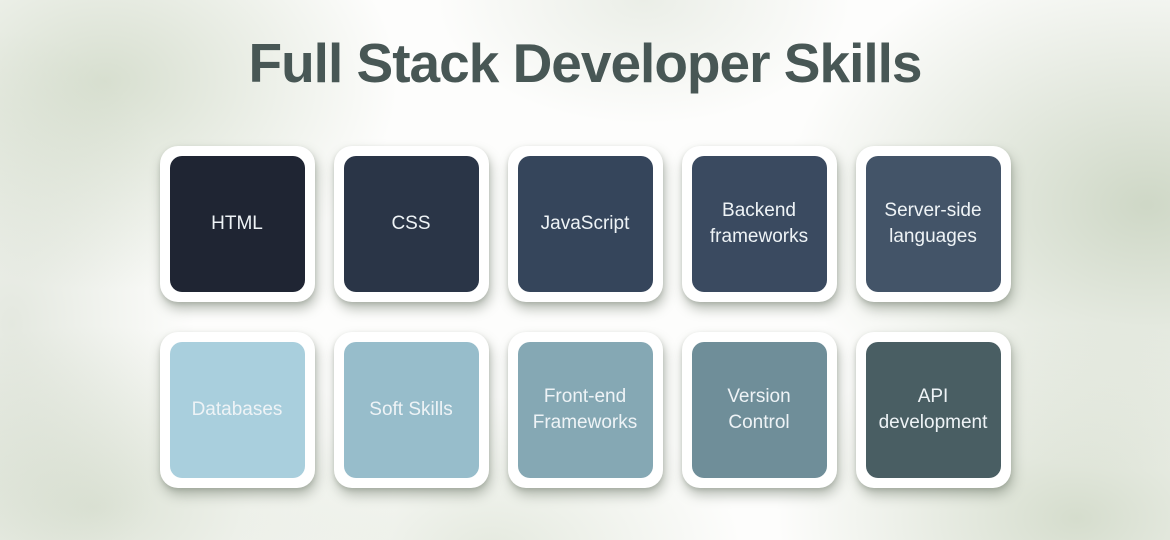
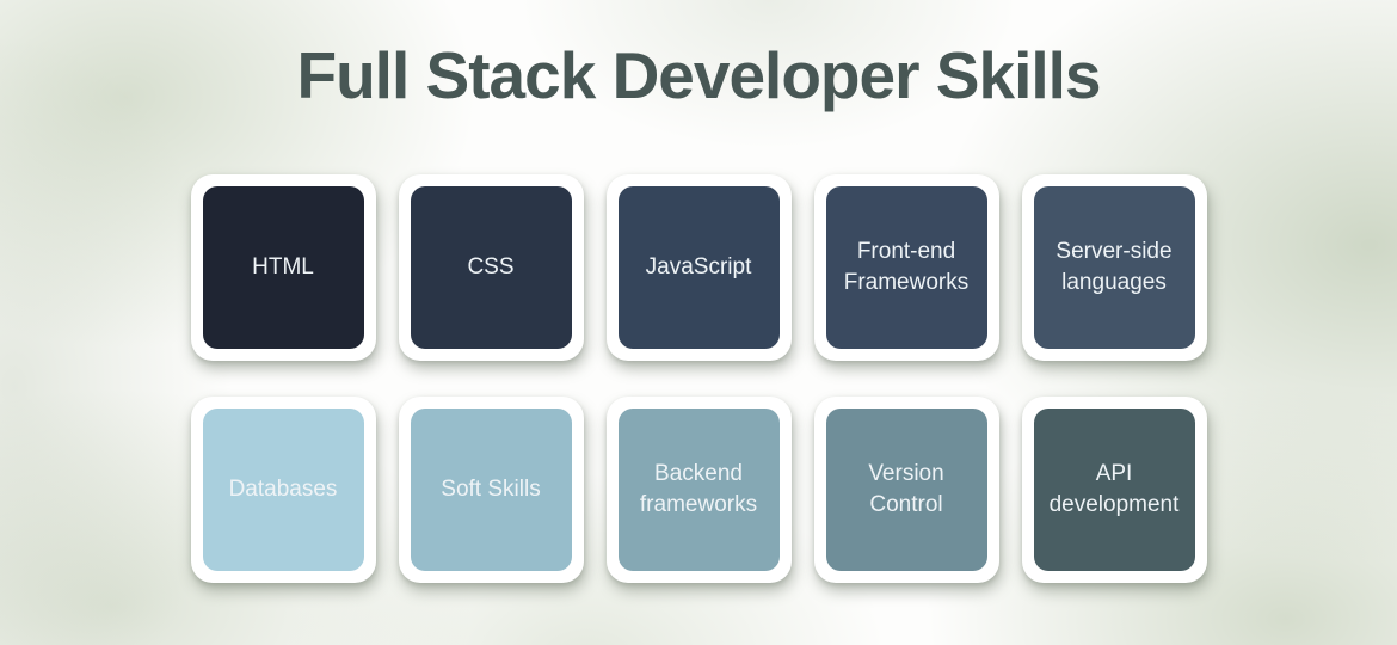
  Full Stack Developer Skills
  HTML
  CSS
  JavaScript
- Backend frameworks
+ Front-end Frameworks
  Server-side languages
  Databases
  Soft Skills
- Front-end Frameworks
+ Backend frameworks
  Version Control
  API development
